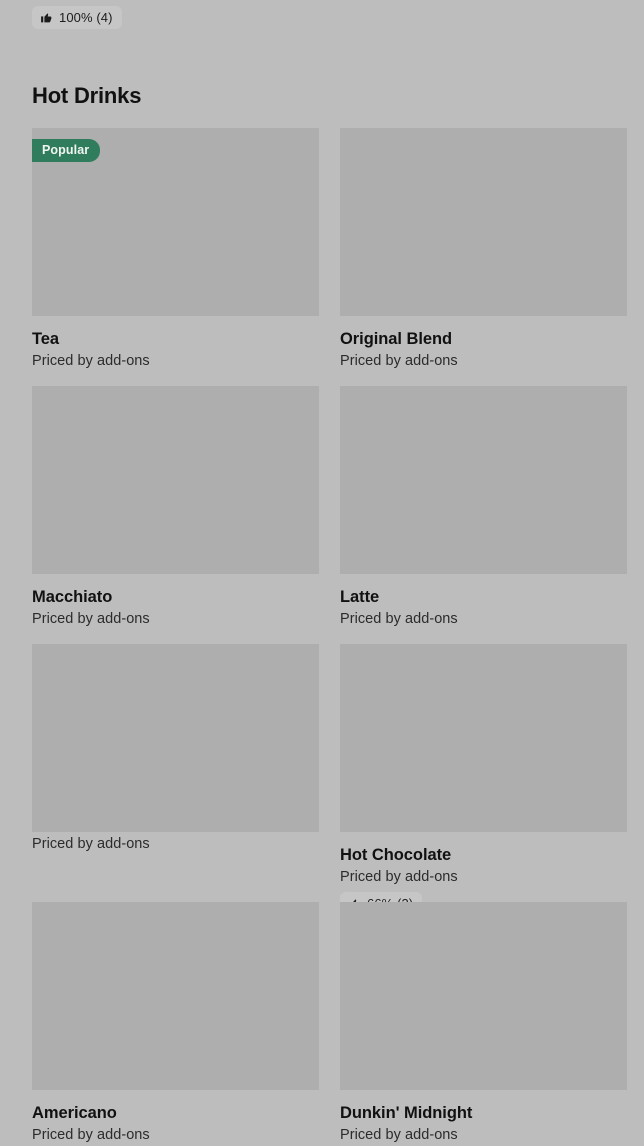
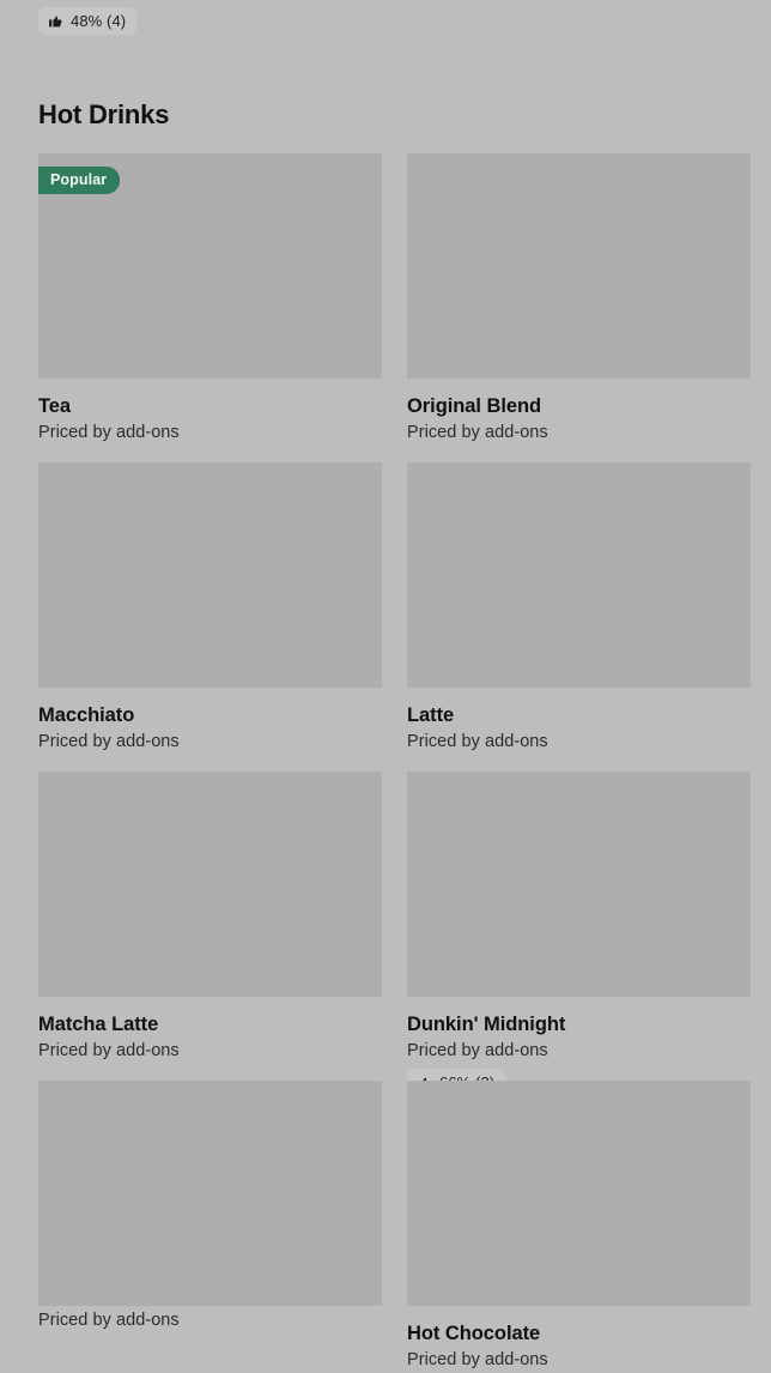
- 100% (4)
+ 48% (4)
  Hot Drinks
  Popular
  Tea
  Priced by add-ons
  Original Blend
  Priced by add-ons
  Macchiato
  Priced by add-ons
  Latte
  Priced by add-ons
+ Matcha Latte
  Priced by add-ons
- Hot Chocolate
+ Dunkin' Midnight
  Priced by add-ons
- Americano
  Priced by add-ons
- Dunkin' Midnight
+ Hot Chocolate
  Priced by add-ons
